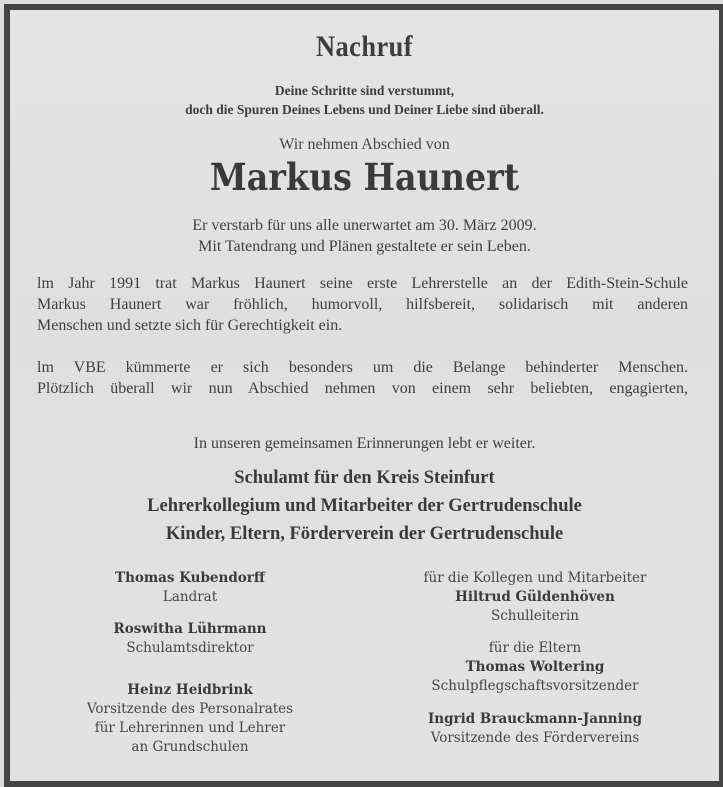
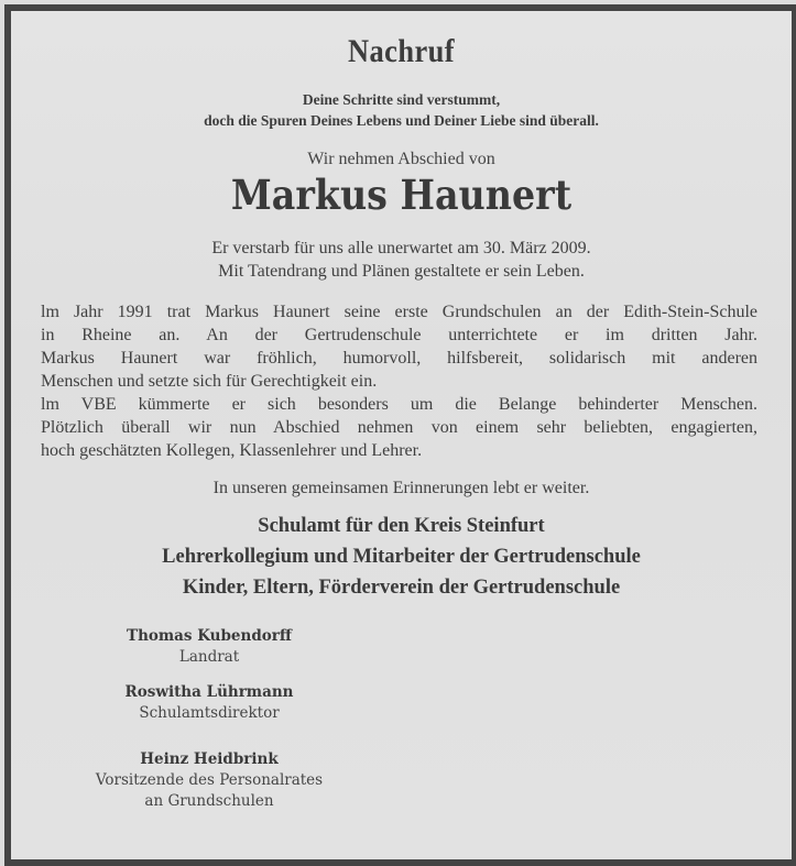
  Nachruf
  Deine Schritte sind verstummt,
  doch die Spuren Deines Lebens und Deiner Liebe sind überall.
  Wir nehmen Abschied von
  Markus Haunert
  Er verstarb für uns alle unerwartet am 30. März 2009.
  Mit Tatendrang und Plänen gestaltete er sein Leben.
- lm Jahr 1991 trat Markus Haunert seine erste Lehrerstelle an der Edith-Stein-Schule
+ lm Jahr 1991 trat Markus Haunert seine erste Grundschulen an der Edith-Stein-Schule
+ in Rheine an. An der Gertrudenschule unterrichtete er im dritten Jahr.
  Markus Haunert war fröhlich, humorvoll, hilfsbereit, solidarisch mit anderen
  Menschen und setzte sich für Gerechtigkeit ein.
  lm VBE kümmerte er sich besonders um die Belange behinderter Menschen.
  Plötzlich überall wir nun Abschied nehmen von einem sehr beliebten, engagierten,
+ hoch geschätzten Kollegen, Klassenlehrer und Lehrer.
  In unseren gemeinsamen Erinnerungen lebt er weiter.
  Schulamt für den Kreis Steinfurt
  Lehrerkollegium und Mitarbeiter der Gertrudenschule
  Kinder, Eltern, Förderverein der Gertrudenschule
  Thomas Kubendorff
  Landrat
  Roswitha Lührmann
  Schulamtsdirektor
  Heinz Heidbrink
  Vorsitzende des Personalrates
- für Lehrerinnen und Lehrer
  an Grundschulen
- für die Kollegen und Mitarbeiter
- Hiltrud Güldenhöven
- Schulleiterin
- für die Eltern
- Thomas Woltering
- Schulpflegschaftsvorsitzender
- Ingrid Brauckmann-Janning
- Vorsitzende des Fördervereins
